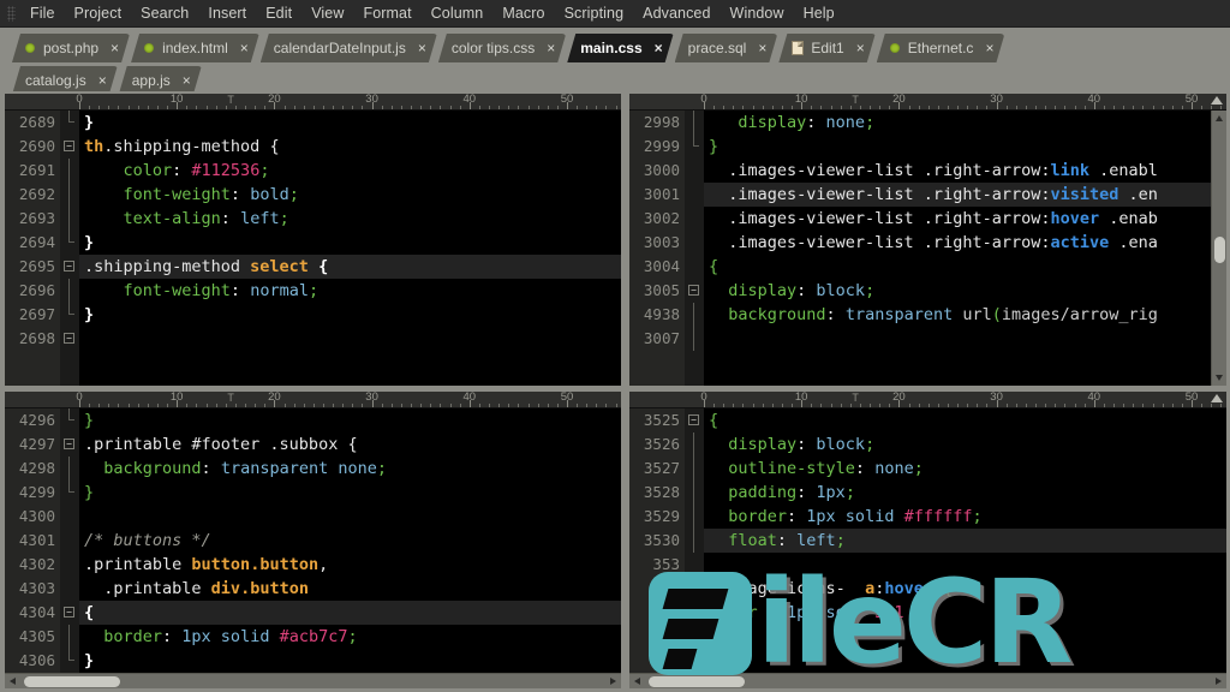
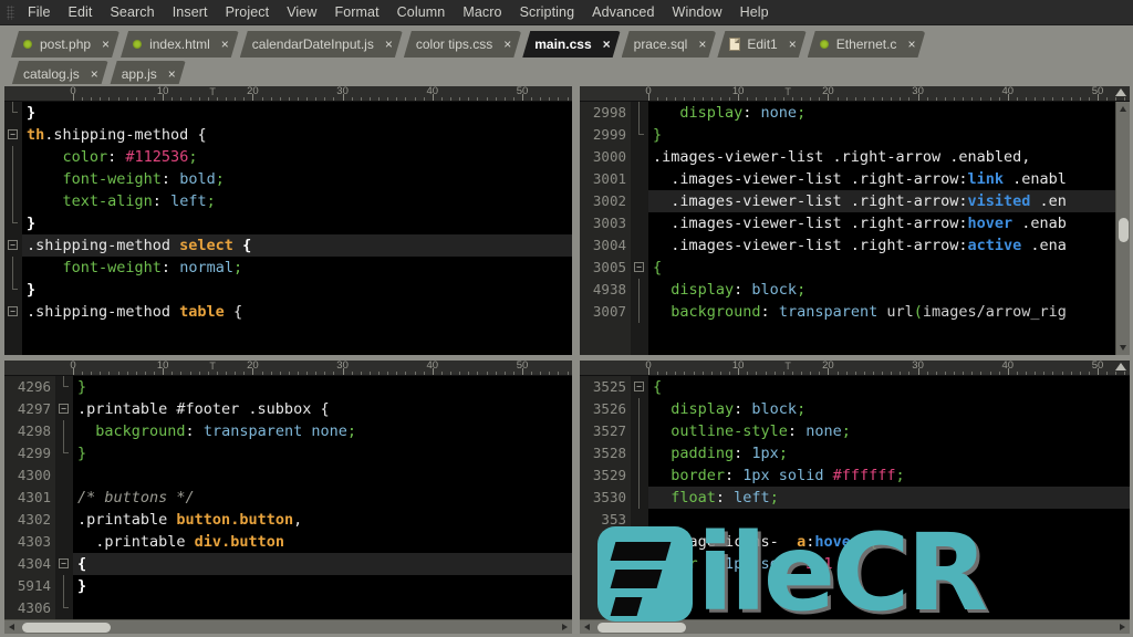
  File
- Project
+ Edit
  Search
  Insert
- Edit
+ Project
  View
  Format
  Column
  Macro
  Scripting
  Advanced
  Window
  Help
  post.php
  ×
  index.html
  ×
  calendarDateInput.js
  ×
  color tips.css
  ×
  main.css
  ×
  prace.sql
  ×
  Edit1
  ×
  Ethernet.c
  ×
  catalog.js
  ×
  app.js
  ×
  0
  10
  20
  30
  40
  50
  T
- 2689
- 2690
- 2691
- 2692
- 2693
- 2694
- 2695
- 2696
- 2697
- 2698
  −
  −
  −
  }
  th.shipping-method {
  color: #112536;
  font-weight: bold;
  text-align: left;
  }
  .shipping-method select {
  font-weight: normal;
  }
+ .shipping-method table {
  0
  10
  20
  30
  40
  50
  T
  2998
  2999
  3000
  3001
  3002
  3003
  3004
  3005
  4938
  3007
  −
  display: none;
  }
+ .images-viewer-list .right-arrow .enabled,
  .images-viewer-list .right-arrow:link .enabl
  .images-viewer-list .right-arrow:visited .en
  .images-viewer-list .right-arrow:hover .enab
  .images-viewer-list .right-arrow:active .ena
  {
  display: block;
  background: transparent url(images/arrow_rig
  0
  10
  20
  30
  40
  50
  T
  4296
  4297
  4298
  4299
  4300
  4301
  4302
  4303
  4304
- 4305
+ 5914
  4306
  −
  −
  }
  .printable #footer .subbox {
  background: transparent none;
  }
  /* buttons */
  .printable button.button,
  .printable div.button
  {
- border: 1px solid #acb7c7;
  }
  0
  10
  20
  30
  40
  50
  T
  3525
  3526
  3527
  3528
  3529
  3530
  353
  −
  {
  display: block;
  outline-style: none;
  padding: 1px;
  border: 1px solid #ffffff;
  float: left;
  age icons- a:hover {
  r 1p so 541
  ileCR
